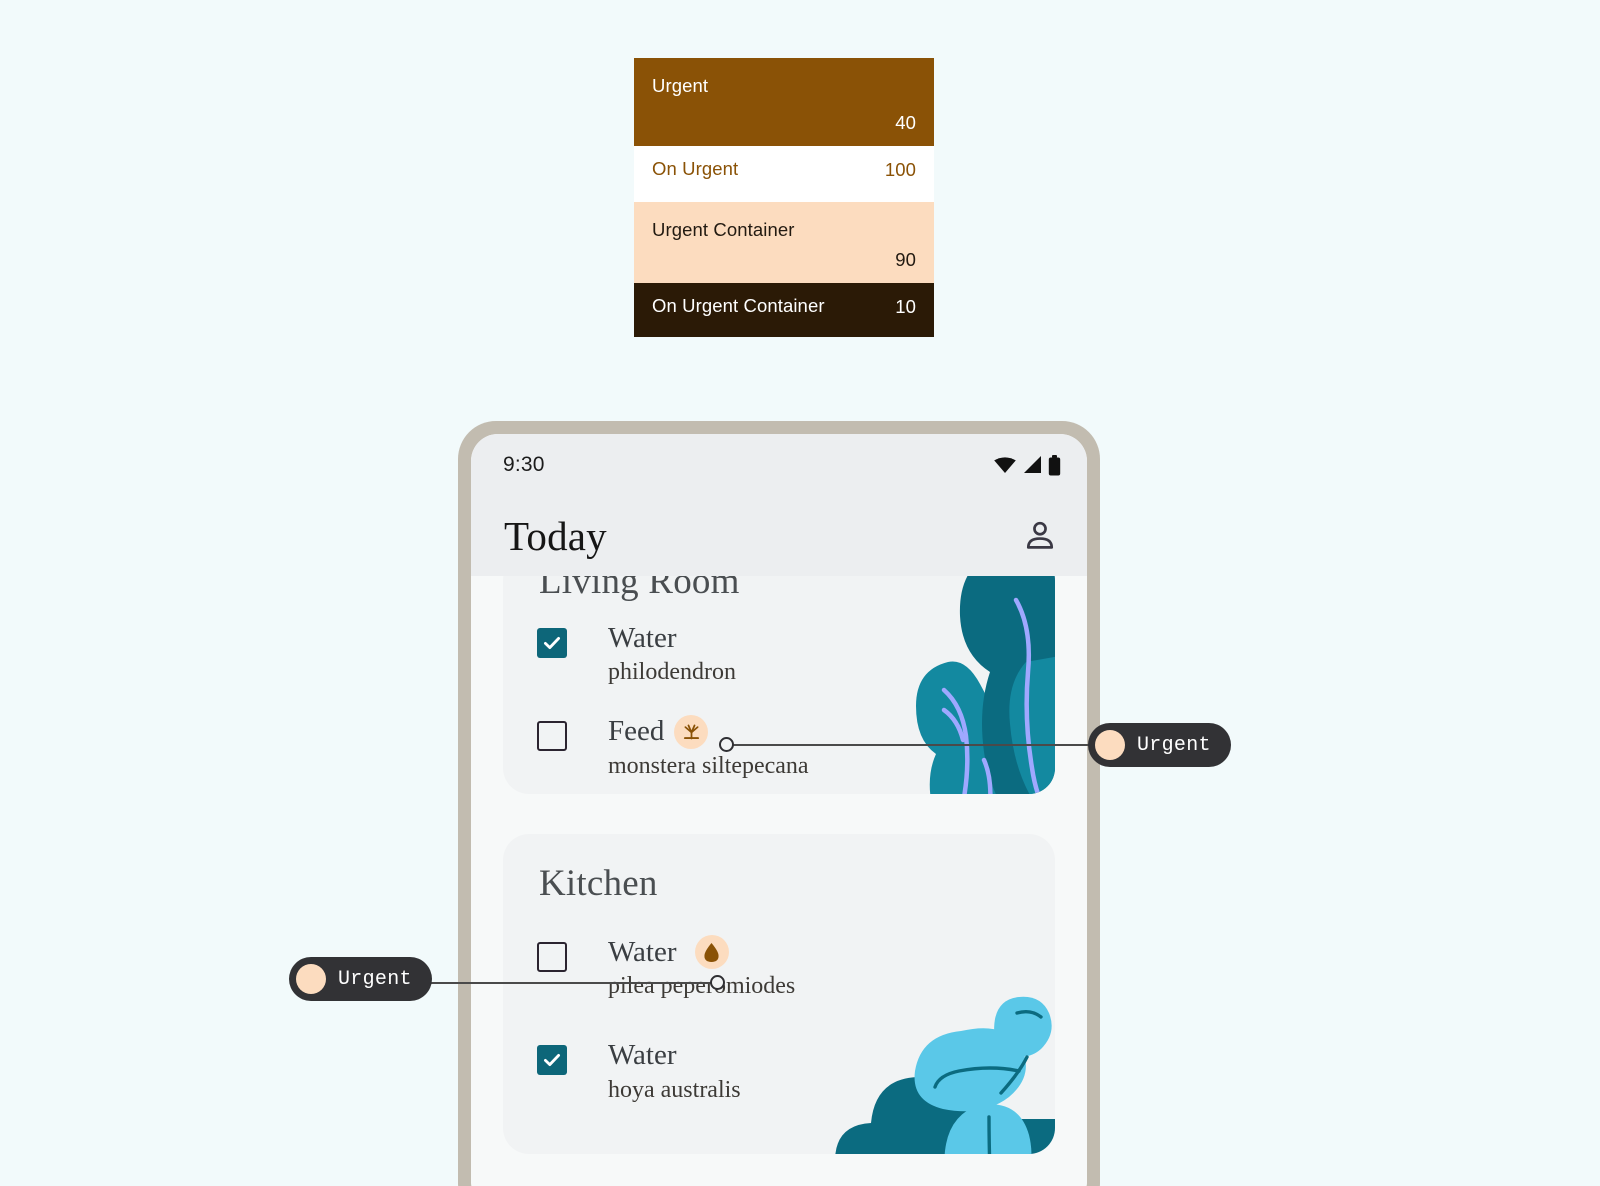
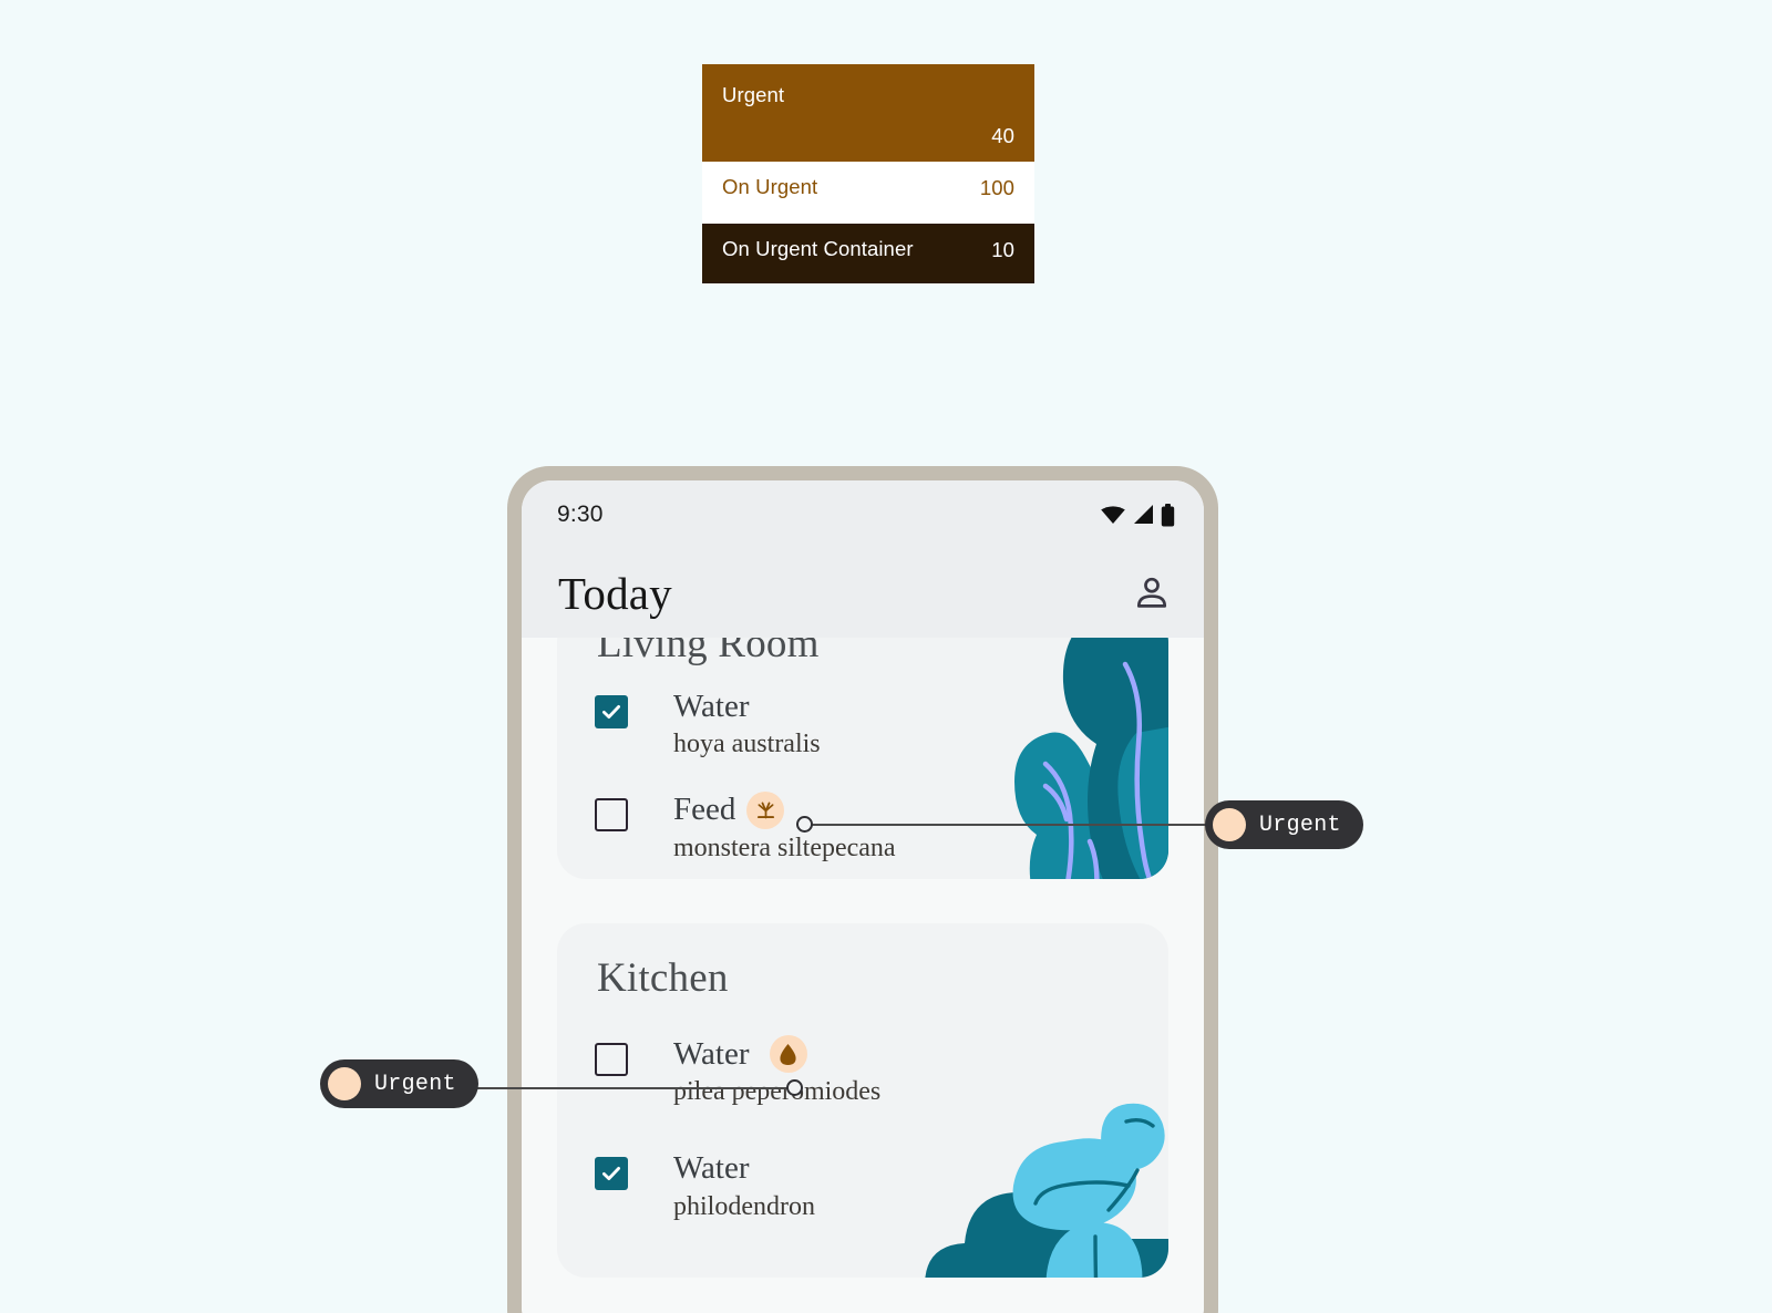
  Urgent
  40
  On Urgent
  100
- Urgent Container
- 90
  On Urgent Container
  10
  9:30
  Today
  Living Room
  Water
- philodendron
+ hoya australis
  Feed
  monstera siltepecana
  Kitchen
  Water
  pilea pepermiodes
  Water
- hoya australis
+ philodendron
  Urgent
  Urgent
